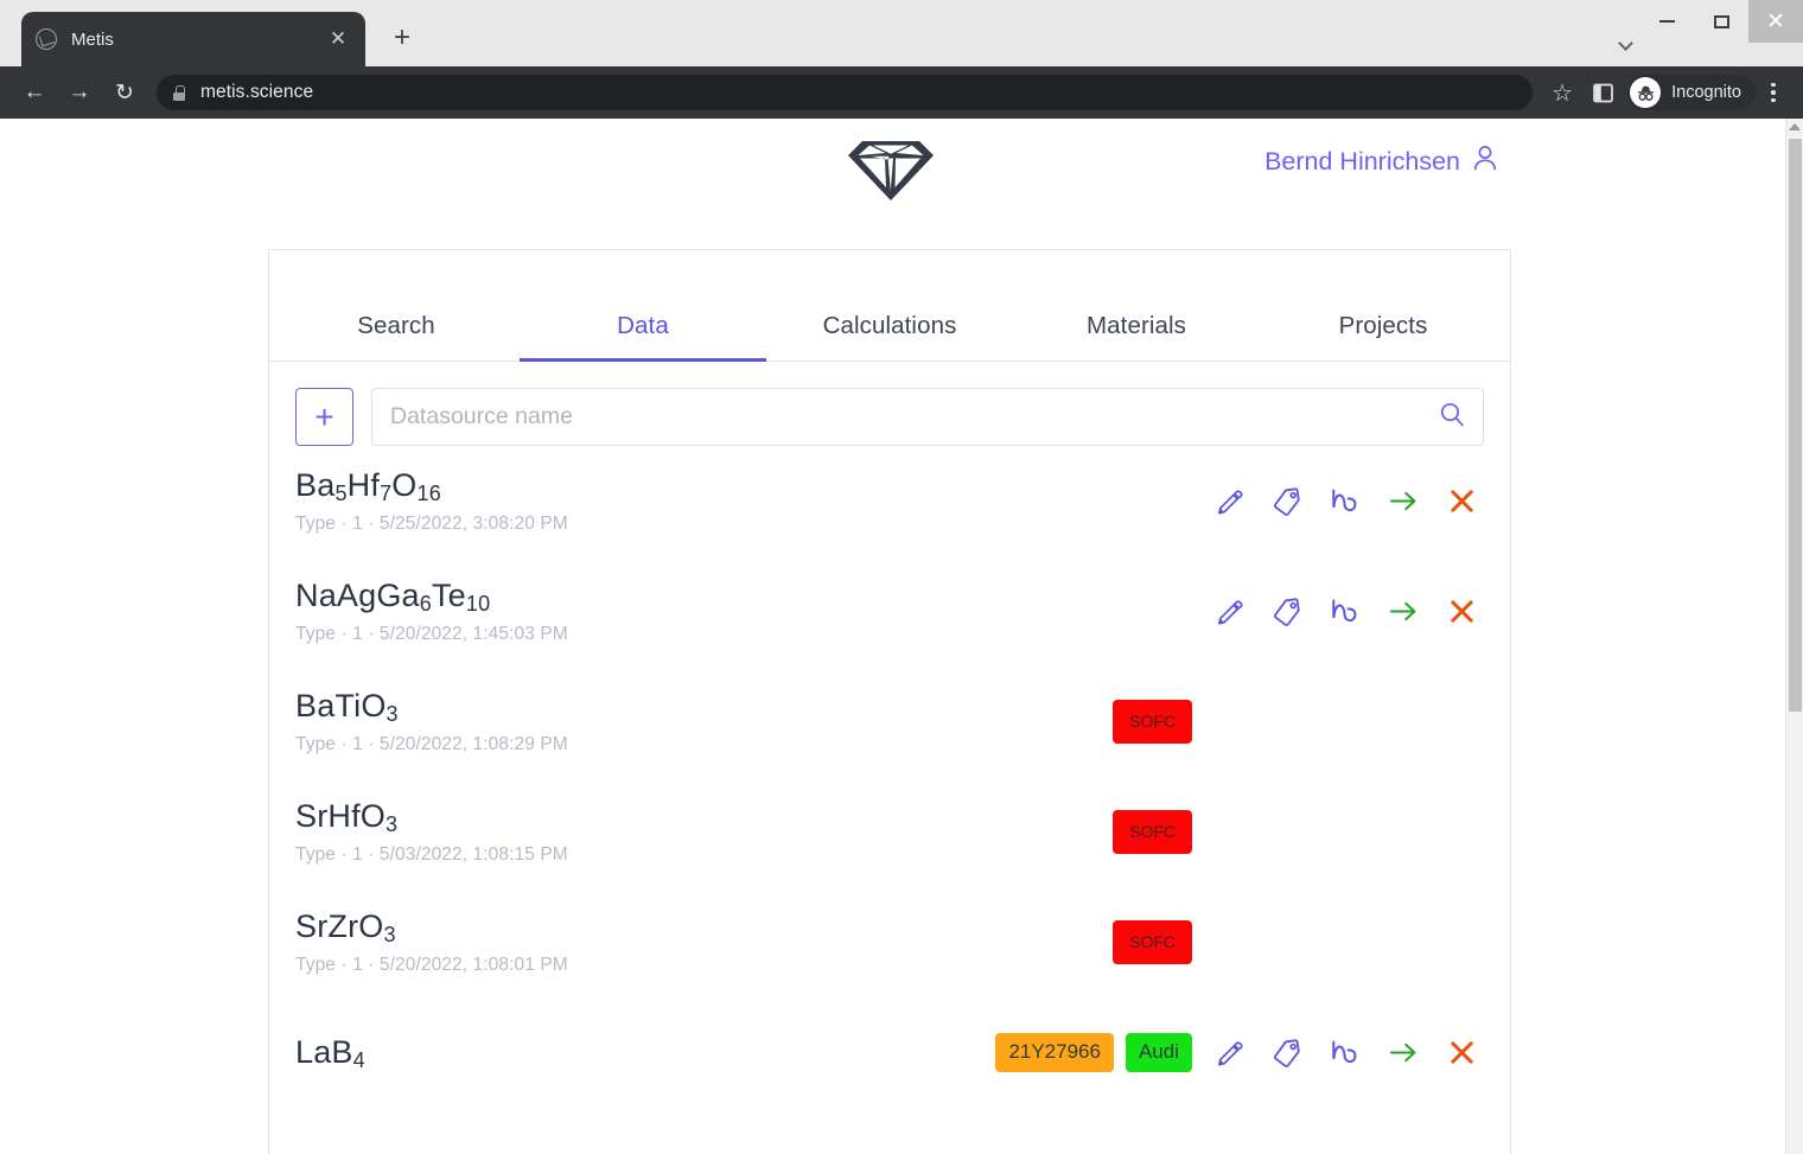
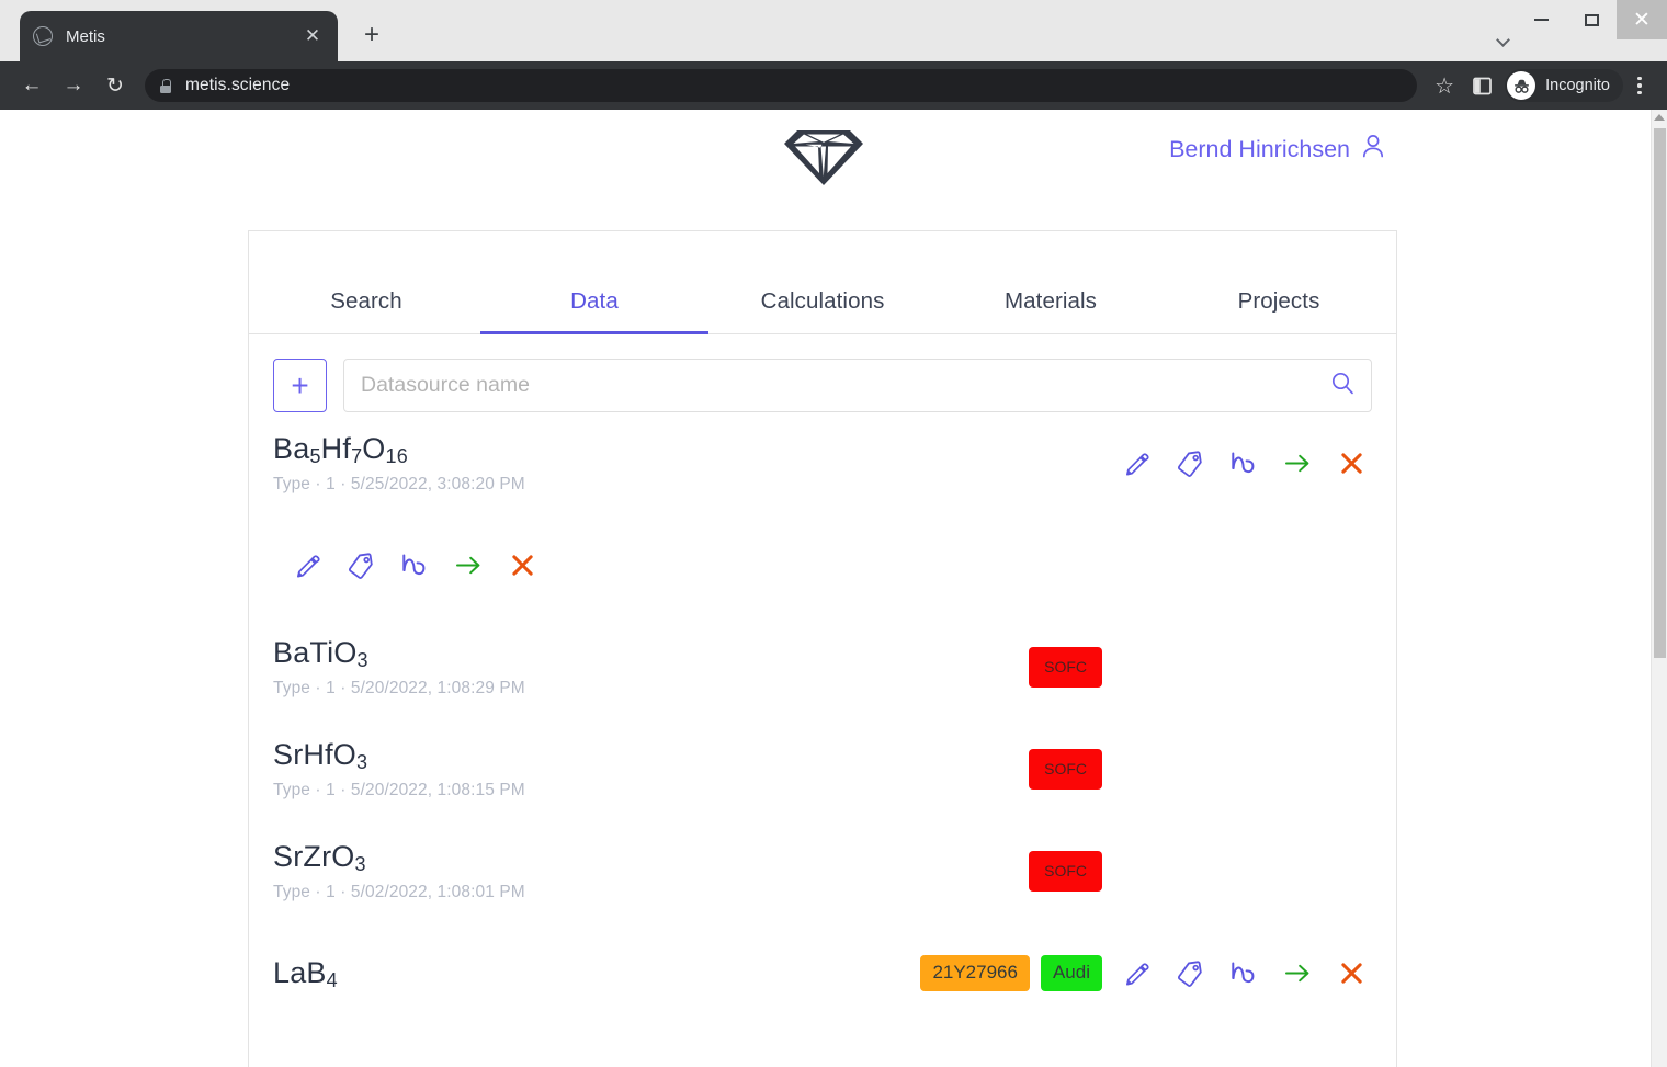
  Metis
  ✕
  +
  ✕
  ←
  →
  ↻
  metis.science
  ☆
  Incognito
  Bernd Hinrichsen
  Search
  Data
  Calculations
  Materials
  Projects
  +
  Datasource name
  Ba5Hf7O16
  Type · 1 · 5/25/2022, 3:08:20 PM
- NaAgGa6Te10
- Type · 1 · 5/20/2022, 1:45:03 PM
  BaTiO3
  Type · 1 · 5/20/2022, 1:08:29 PM
  SOFC
  SrHfO3
- Type · 1 · 5/03/2022, 1:08:15 PM
+ Type · 1 · 5/20/2022, 1:08:15 PM
  SOFC
  SrZrO3
- Type · 1 · 5/20/2022, 1:08:01 PM
+ Type · 1 · 5/02/2022, 1:08:01 PM
  SOFC
  LaB4
  21Y27966
  Audi
